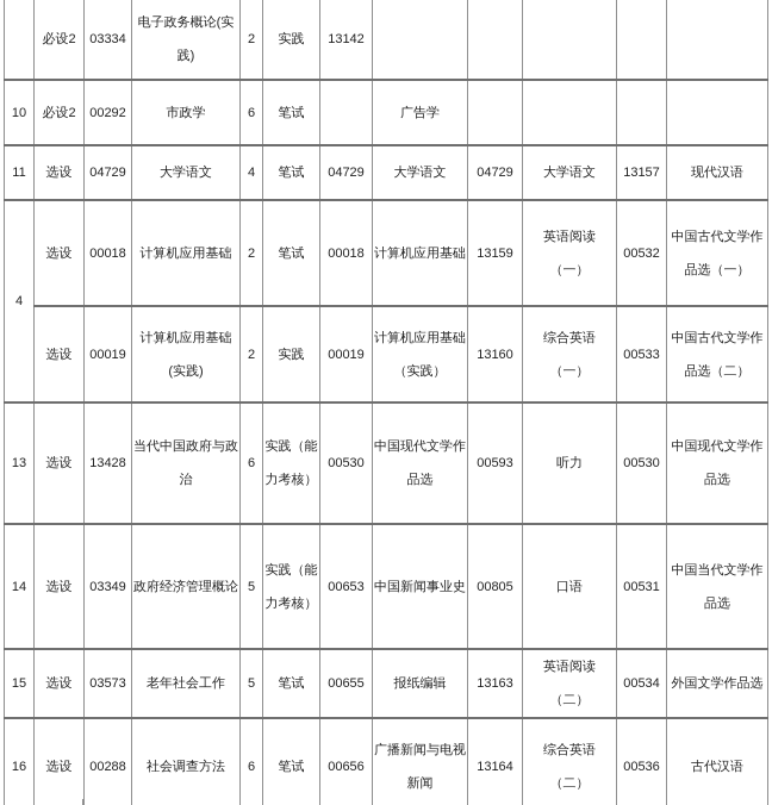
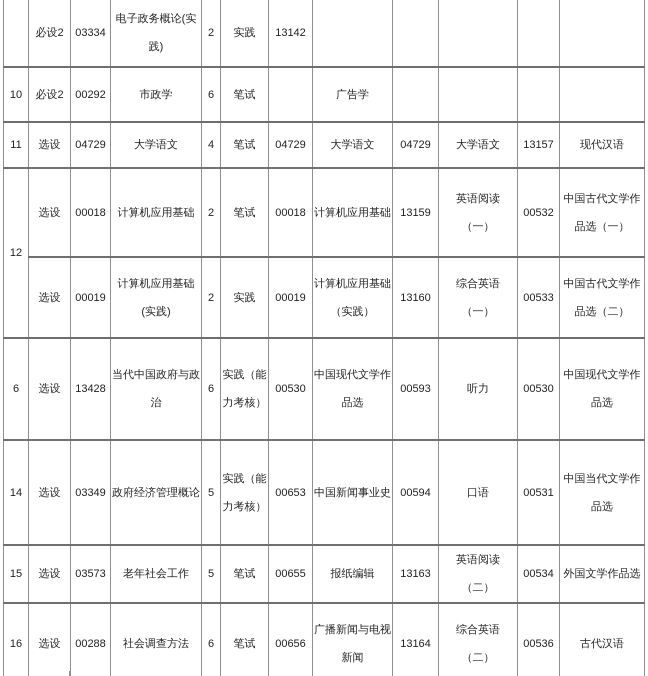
  	必设2	03334	电子政务概论(实践)	2	实践	13142
  10	必设2	00292	市政学	6	笔试		广告学
  11	选设	04729	大学语文	4	笔试	04729	大学语文	04729	大学语文	13157	现代汉语
- 4	选设	00018	计算机应用基础	2	笔试	00018	计算机应用基础	13159	英语阅读（一）	00532	中国古代文学作品选（一）
+ 12	选设	00018	计算机应用基础	2	笔试	00018	计算机应用基础	13159	英语阅读（一）	00532	中国古代文学作品选（一）
  选设	00019	计算机应用基础(实践)	2	实践	00019	计算机应用基础（实践）	13160	综合英语（一）	00533	中国古代文学作品选（二）
- 13	选设	13428	当代中国政府与政治	6	实践（能力考核）	00530	中国现代文学作品选	00593	听力	00530	中国现代文学作品选
+ 6	选设	13428	当代中国政府与政治	6	实践（能力考核）	00530	中国现代文学作品选	00593	听力	00530	中国现代文学作品选
- 14	选设	03349	政府经济管理概论	5	实践（能力考核）	00653	中国新闻事业史	00805	口语	00531	中国当代文学作品选
+ 14	选设	03349	政府经济管理概论	5	实践（能力考核）	00653	中国新闻事业史	00594	口语	00531	中国当代文学作品选
  15	选设	03573	老年社会工作	5	笔试	00655	报纸编辑	13163	英语阅读（二）	00534	外国文学作品选
  16	选设	00288	社会调查方法	6	笔试	00656	广播新闻与电视新闻	13164	综合英语（二）	00536	古代汉语
